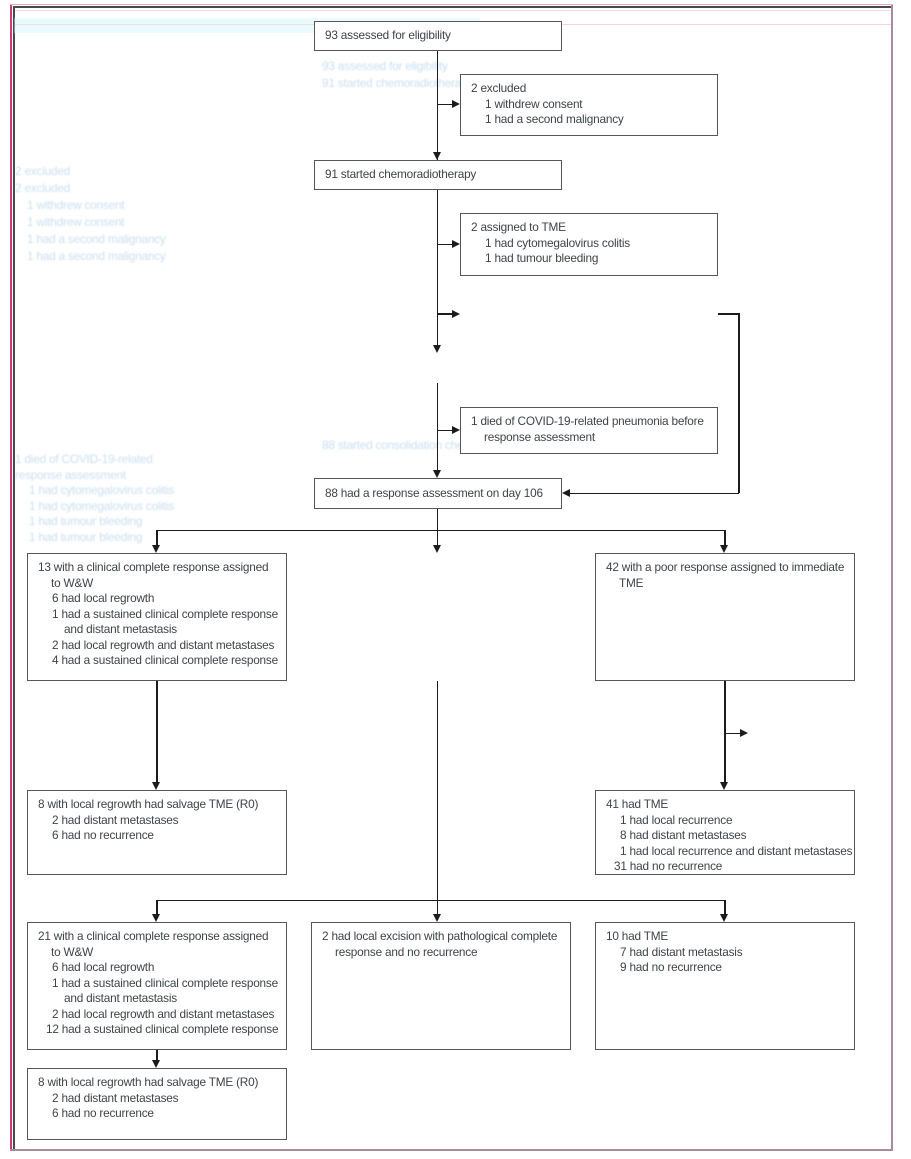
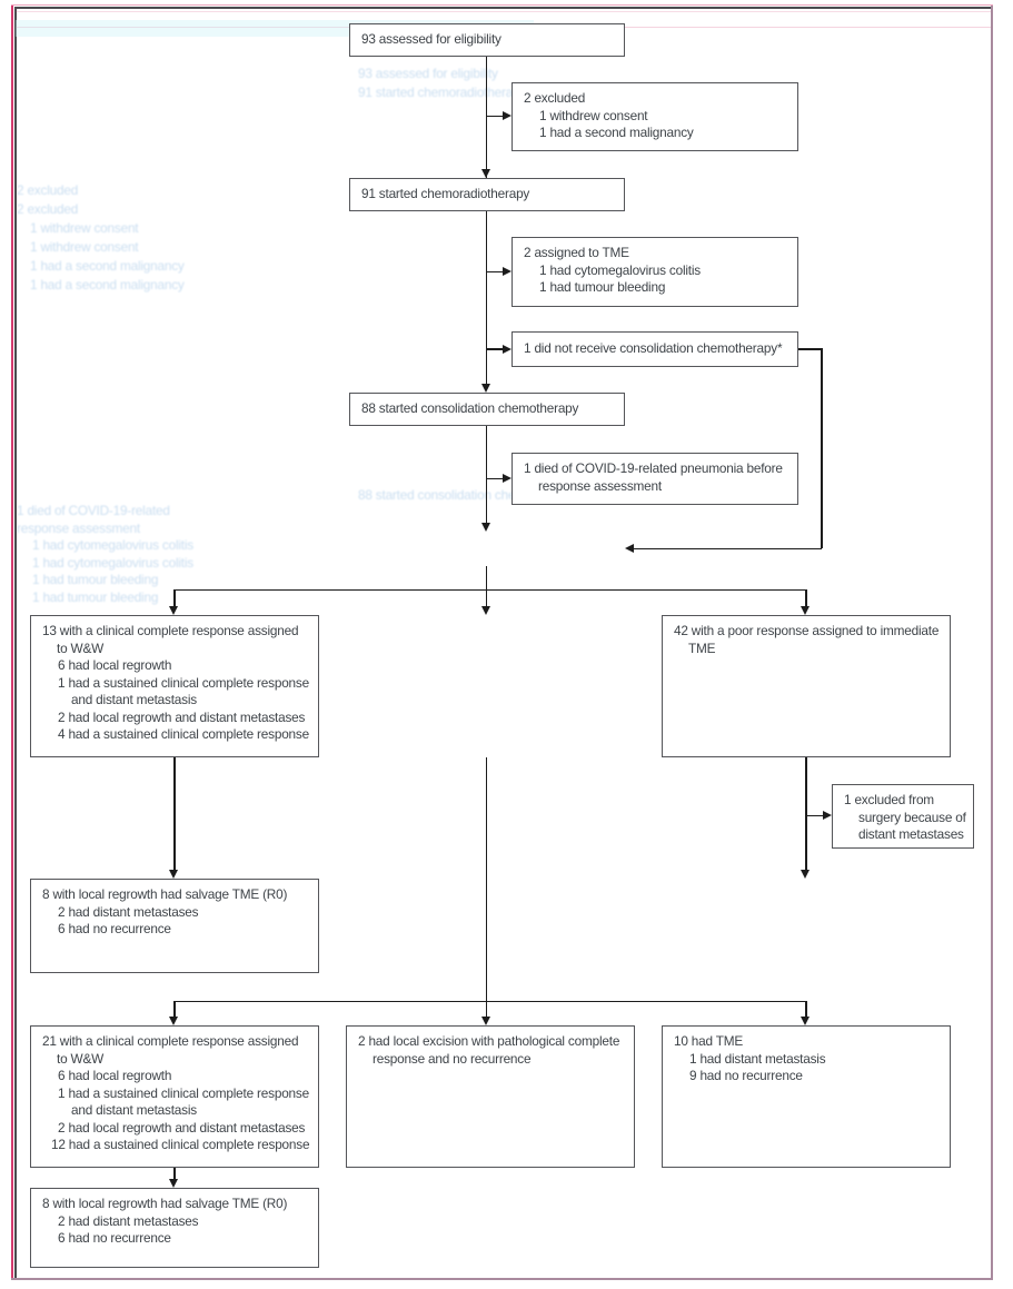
  93 assessed for eligibilty
  91 started chemoradiohera
  2 excluded
  2 excluded
  1 withdrew consent
  1 withdrew consent
  1 had a second malignancy
  1 had a second malignancy
  1 died of COVID-19-related
  response assessment
  1 had cytomegalovirus colitis
  1 had cytomegalovirus colitis
  1 had tumour bleeding
  1 had tumour bleeding
  88 started consolidation ch
  93 assessed for eligibility
  2 excluded
  1 withdrew consent
  1 had a second malignancy
  91 started chemoradiotherapy
  2 assigned to TME
  1 had cytomegalovirus colitis
  1 had tumour bleeding
+ 1 did not receive consolidation chemotherapy*
+ 88 started consolidation chemotherapy
  1 died of COVID-19-related pneumonia before
  response assessment
- 88 had a response assessment on day 106
  13 with a clinical complete response assigned
  to W&W
  6 had local regrowth
  1 had a sustained clinical complete response
  and distant metastasis
  2 had local regrowth and distant metastases
  4 had a sustained clinical complete response
  42 with a poor response assigned to immediate
  TME
+ 1 excluded from
+ surgery because of
+ distant metastases
  8 with local regrowth had salvage TME (R0)
  2 had distant metastases
  6 had no recurrence
- 41 had TME
- 1 had local recurrence
- 8 had distant metastases
- 1 had local recurrence and distant metastases
- 31 had no recurrence
  21 with a clinical complete response assigned
  to W&W
  6 had local regrowth
  1 had a sustained clinical complete response
  and distant metastasis
  2 had local regrowth and distant metastases
  12 had a sustained clinical complete response
  2 had local excision with pathological complete
  response and no recurrence
  10 had TME
- 7 had distant metastasis
+ 1 had distant metastasis
  9 had no recurrence
  8 with local regrowth had salvage TME (R0)
  2 had distant metastases
  6 had no recurrence
